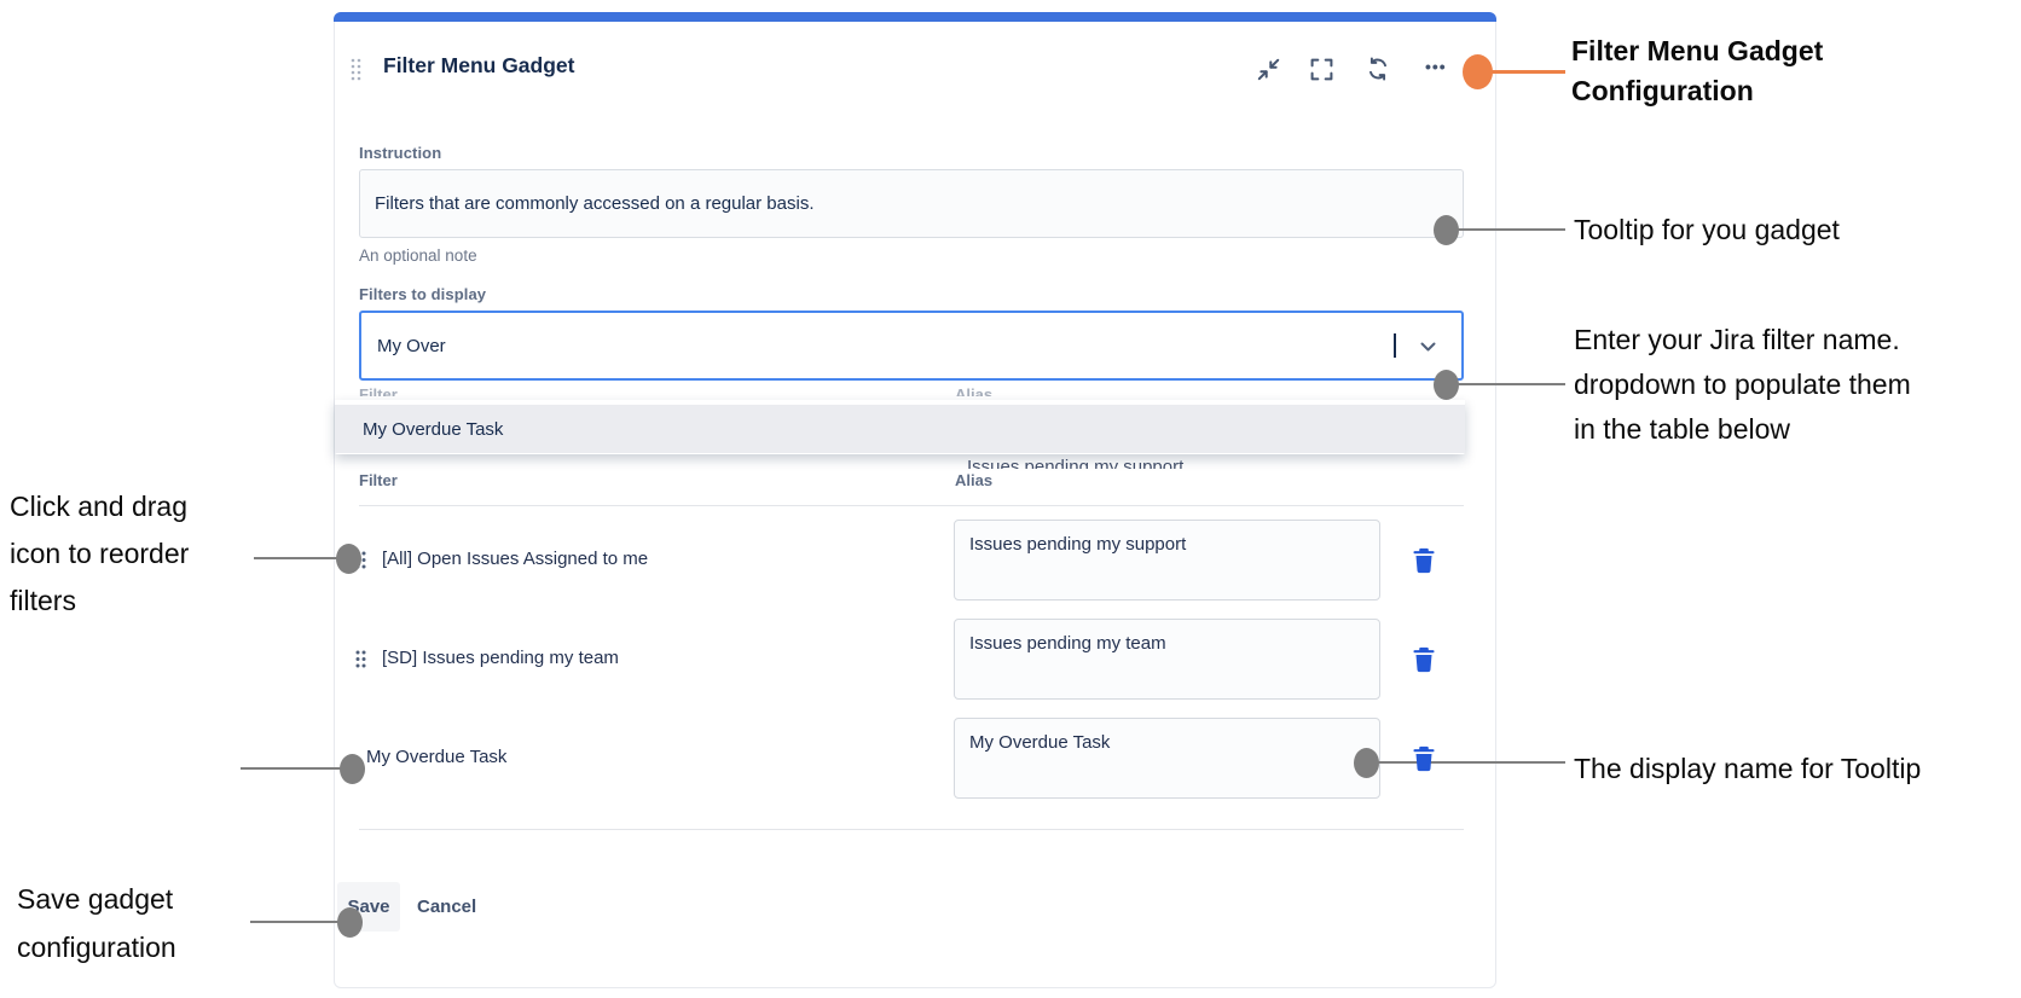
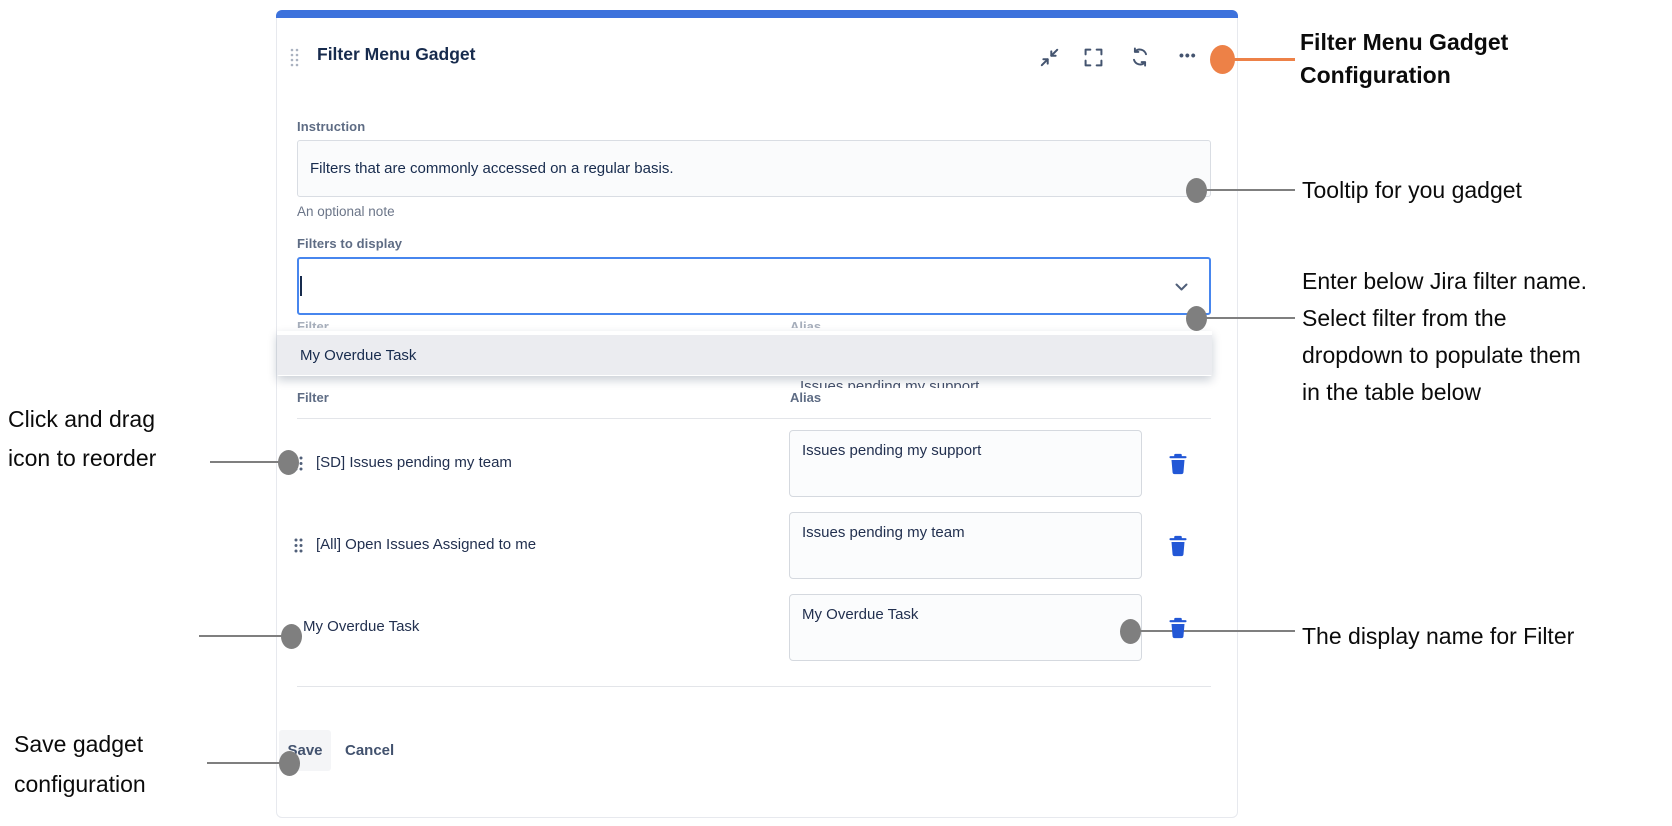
  Filter Menu Gadget
  •••
  Instruction
  Filters that are commonly accessed on a regular basis.
  An optional note
  Filters to display
- My Over
  Filter
  Alias
  My Overdue Task
  Issues pending my support
  Filter
  Alias
- [All] Open Issues Assigned to me
+ [SD] Issues pending my team
  Issues pending my support
- [SD] Issues pending my team
+ [All] Open Issues Assigned to me
  Issues pending my team
  My Overdue Task
  My Overdue Task
  Save
  Cancel
  Filter Menu Gadget
  Configuration
  Tooltip for you gadget
- Enter your Jira filter name.
+ Enter below Jira filter name.
+ Select filter from the
  dropdown to populate them
  in the table below
- The display name for Tooltip
+ The display name for Filter
  Click and drag
  icon to reorder
- filters
  Save gadget
  configuration
